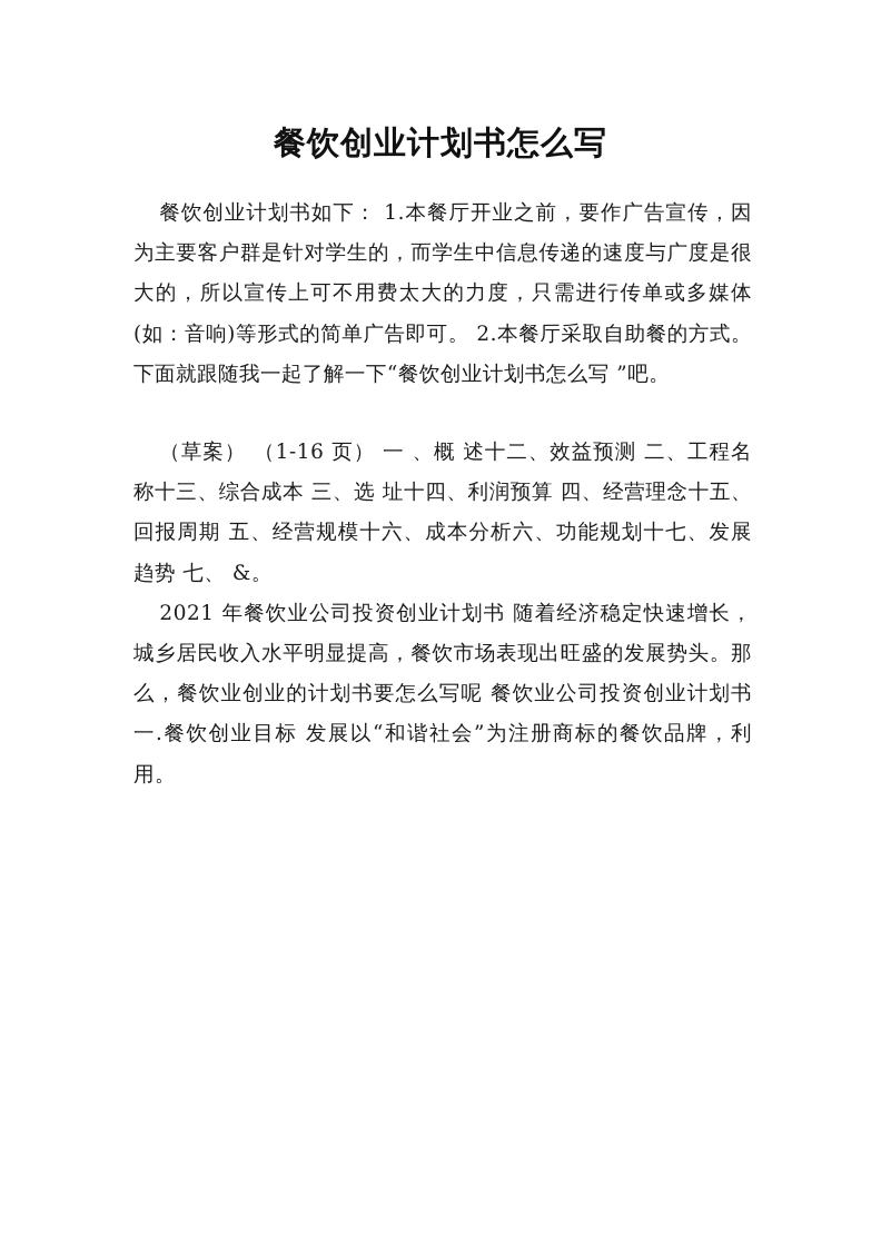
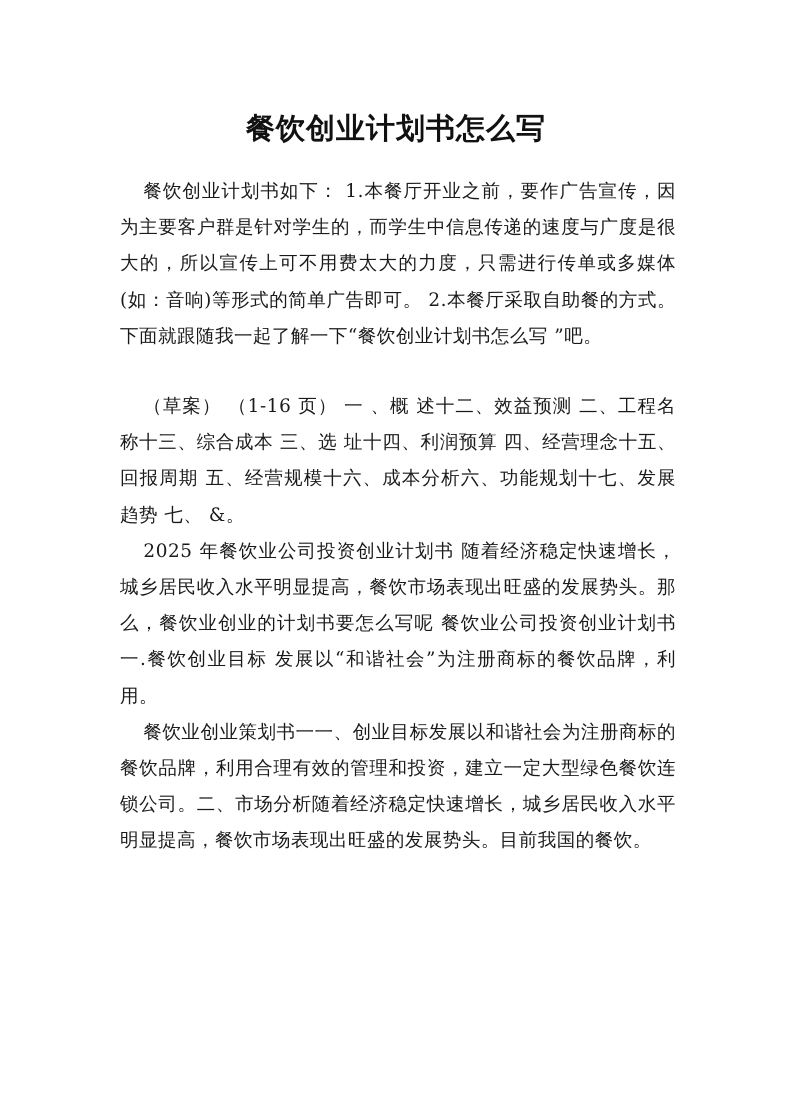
  餐饮创业计划书怎么写
  餐饮创业计划书如下： 1.本餐厅开业之前，要作广告宣传，因为主要客户群是针对学生的，而学生中信息传递的速度与广度是很大的，所以宣传上可不用费太大的力度，只需进行传单或多媒体(如：音响)等形式的简单广告即可。 2.本餐厅采取自助餐的方式。下面就跟随我一起了解一下“餐饮创业计划书怎么写 ”吧。
  （草案） （1-16 页） 一 、概 述十二、效益预测 二、工程名称十三、综合成本 三、选 址十四、利润预算 四、经营理念十五、回报周期 五、经营规模十六、成本分析六、功能规划十七、发展趋势 七、 &。
- 2021 年餐饮业公司投资创业计划书 随着经济稳定快速增长，城乡居民收入水平明显提高，餐饮市场表现出旺盛的发展势头。那么，餐饮业创业的计划书要怎么写呢 餐饮业公司投资创业计划书一.餐饮创业目标 发展以“和谐社会”为注册商标的餐饮品牌，利用。
+ 2025 年餐饮业公司投资创业计划书 随着经济稳定快速增长，城乡居民收入水平明显提高，餐饮市场表现出旺盛的发展势头。那么，餐饮业创业的计划书要怎么写呢 餐饮业公司投资创业计划书一.餐饮创业目标 发展以“和谐社会”为注册商标的餐饮品牌，利用。
+ 餐饮业创业策划书一一、创业目标发展以和谐社会为注册商标的餐饮品牌，利用合理有效的管理和投资，建立一定大型绿色餐饮连锁公司。二、市场分析随着经济稳定快速增长，城乡居民收入水平明显提高，餐饮市场表现出旺盛的发展势头。目前我国的餐饮。
